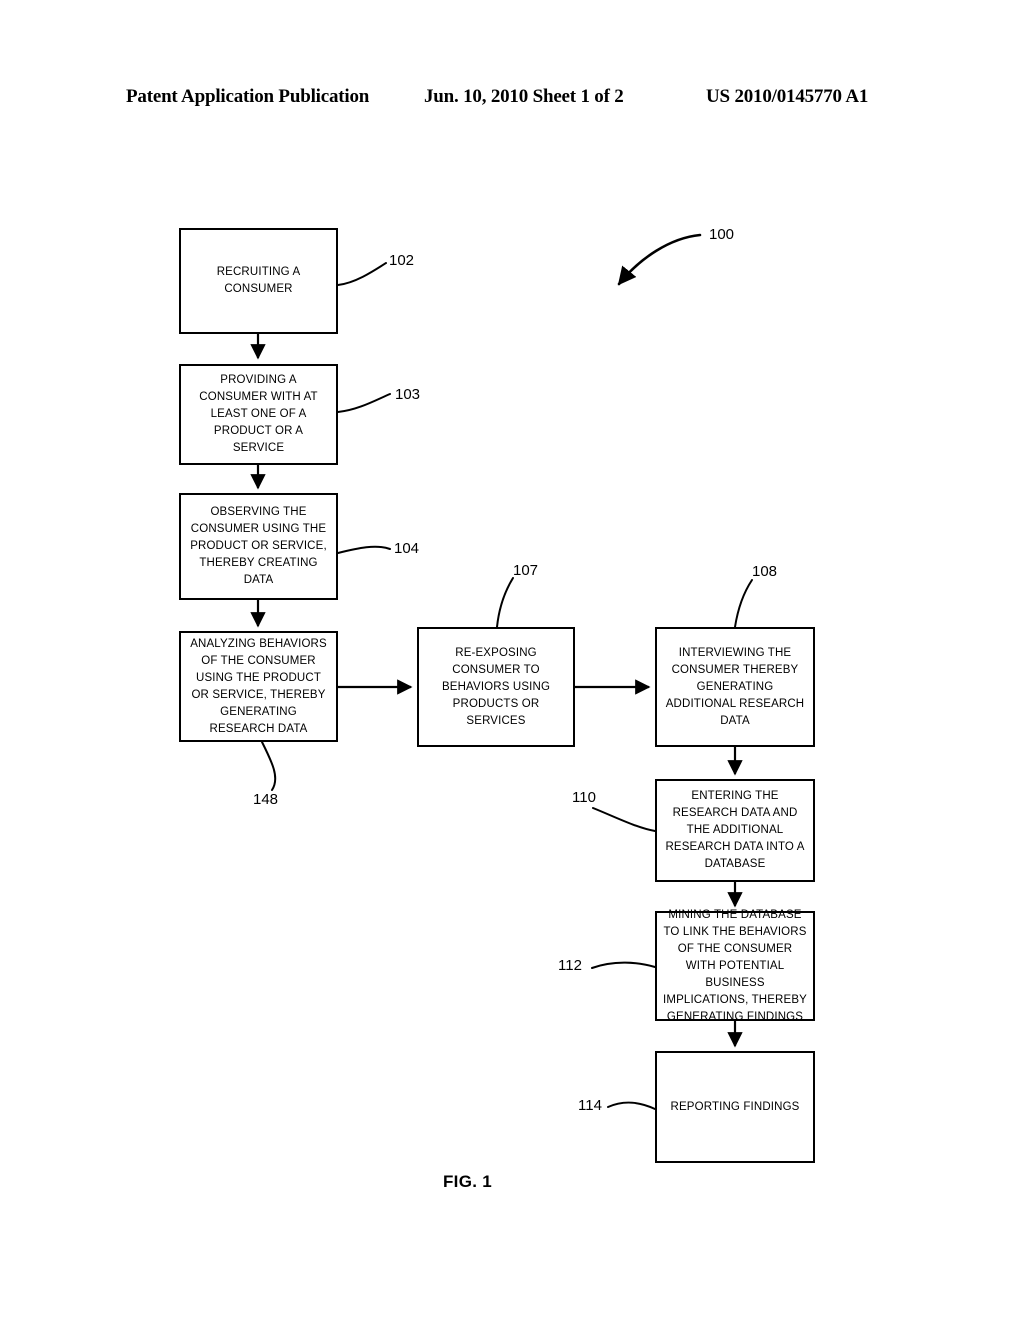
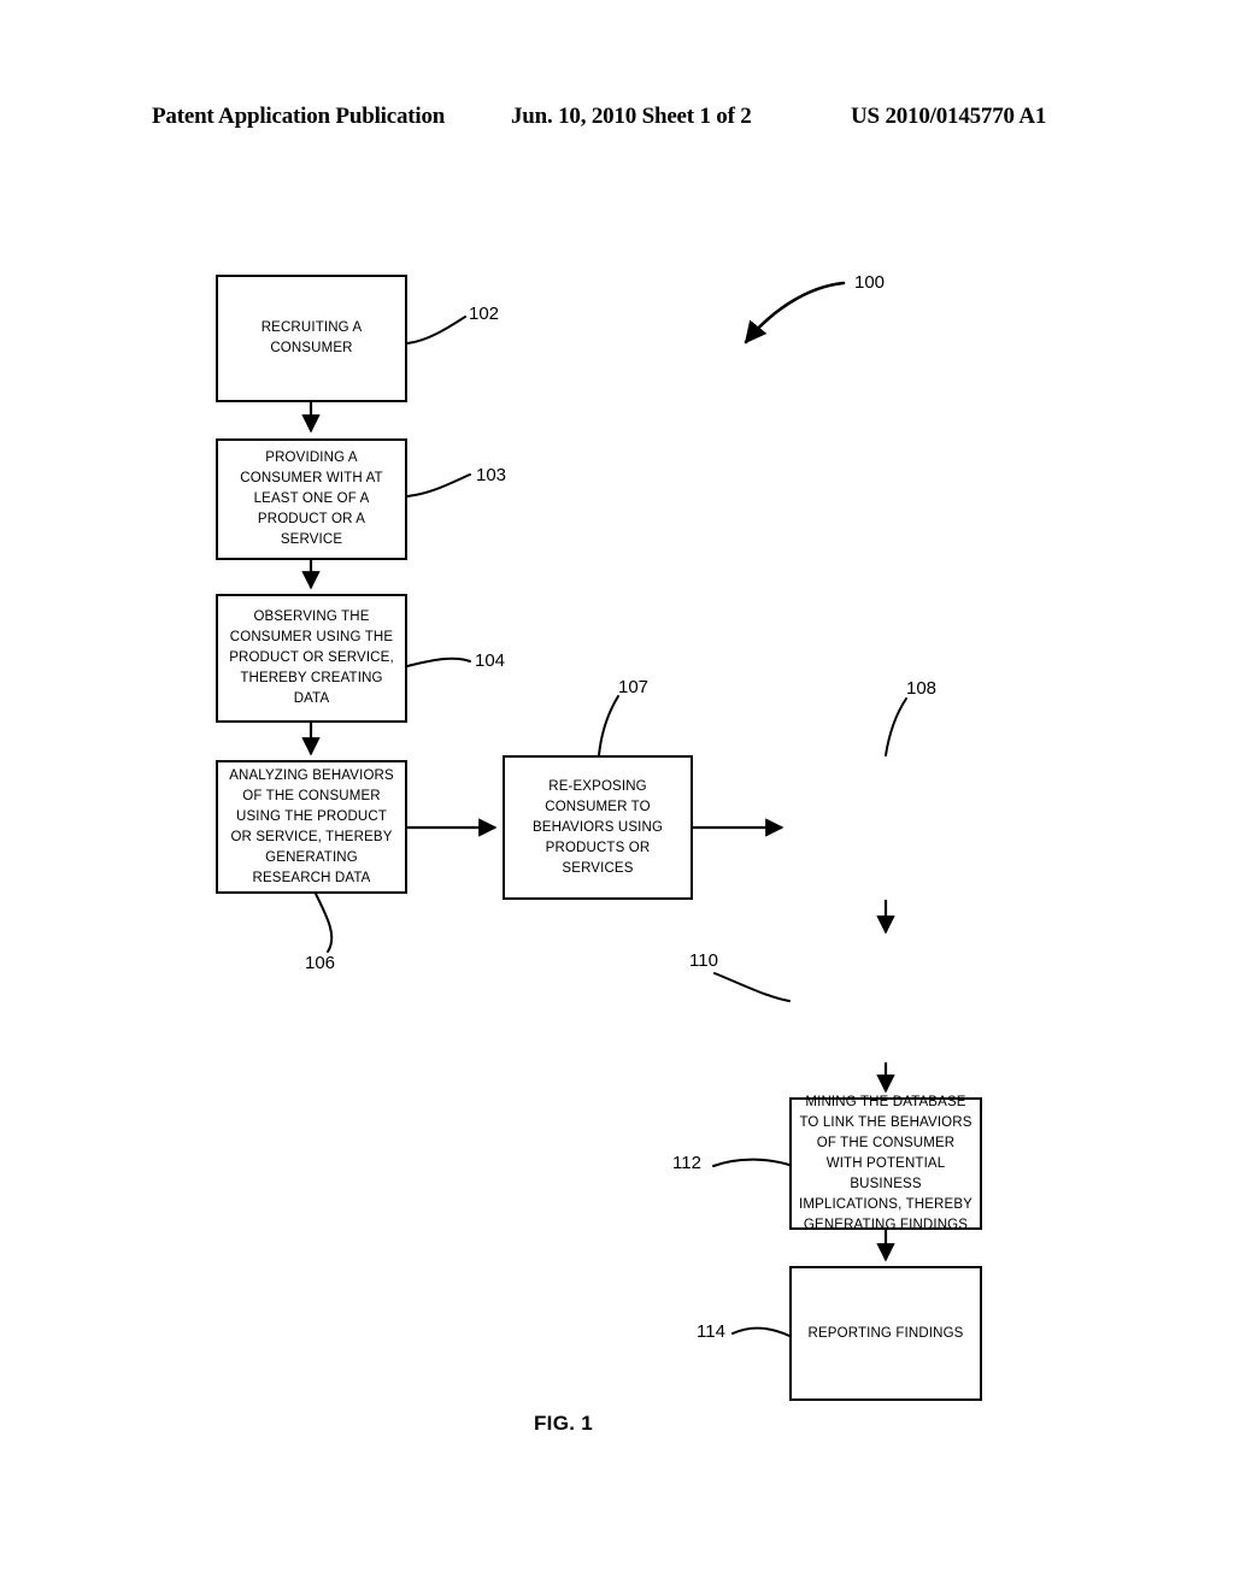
  Patent Application Publication
  Jun. 10, 2010 Sheet 1 of 2
  US 2010/0145770 A1
  RECRUITING A CONSUMER
  PROVIDING A CONSUMER WITH AT LEAST ONE OF A PRODUCT OR A SERVICE
  OBSERVING THE CONSUMER USING THE PRODUCT OR SERVICE, THEREBY CREATING DATA
  ANALYZING BEHAVIORS OF THE CONSUMER USING THE PRODUCT OR SERVICE, THEREBY GENERATING RESEARCH DATA
  RE-EXPOSING CONSUMER TO BEHAVIORS USING PRODUCTS OR SERVICES
- INTERVIEWING THE CONSUMER THEREBY GENERATING ADDITIONAL RESEARCH DATA
- ENTERING THE RESEARCH DATA AND THE ADDITIONAL RESEARCH DATA INTO A DATABASE
  MINING THE DATABASE TO LINK THE BEHAVIORS OF THE CONSUMER WITH POTENTIAL BUSINESS IMPLICATIONS, THEREBY GENERATING FINDINGS
  REPORTING FINDINGS
  100
  102
  103
  104
- 148
+ 106
  107
  108
  110
  112
  114
  FIG. 1
